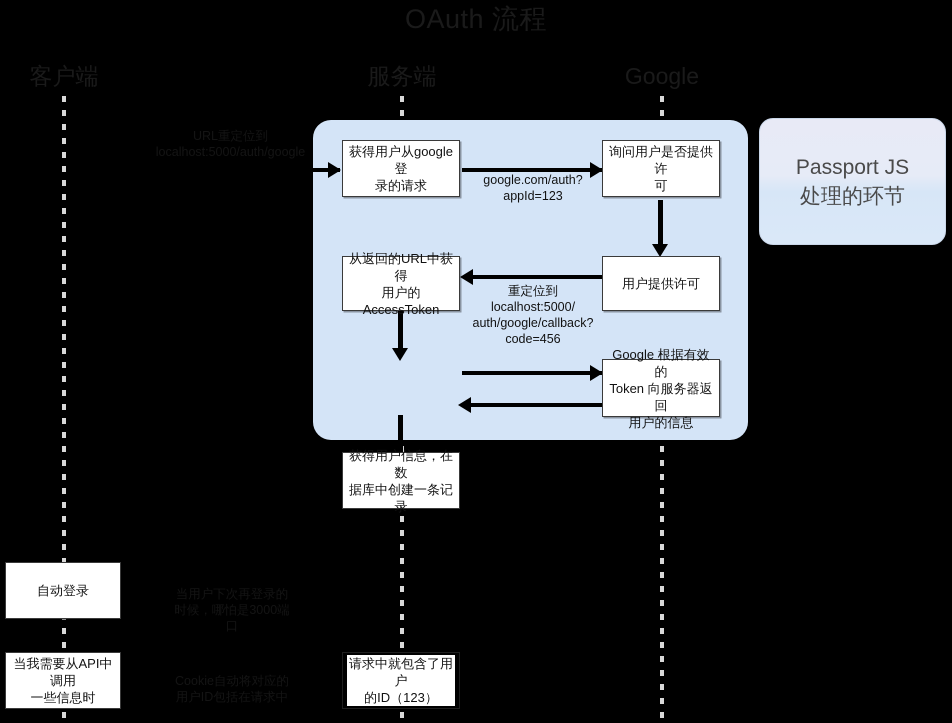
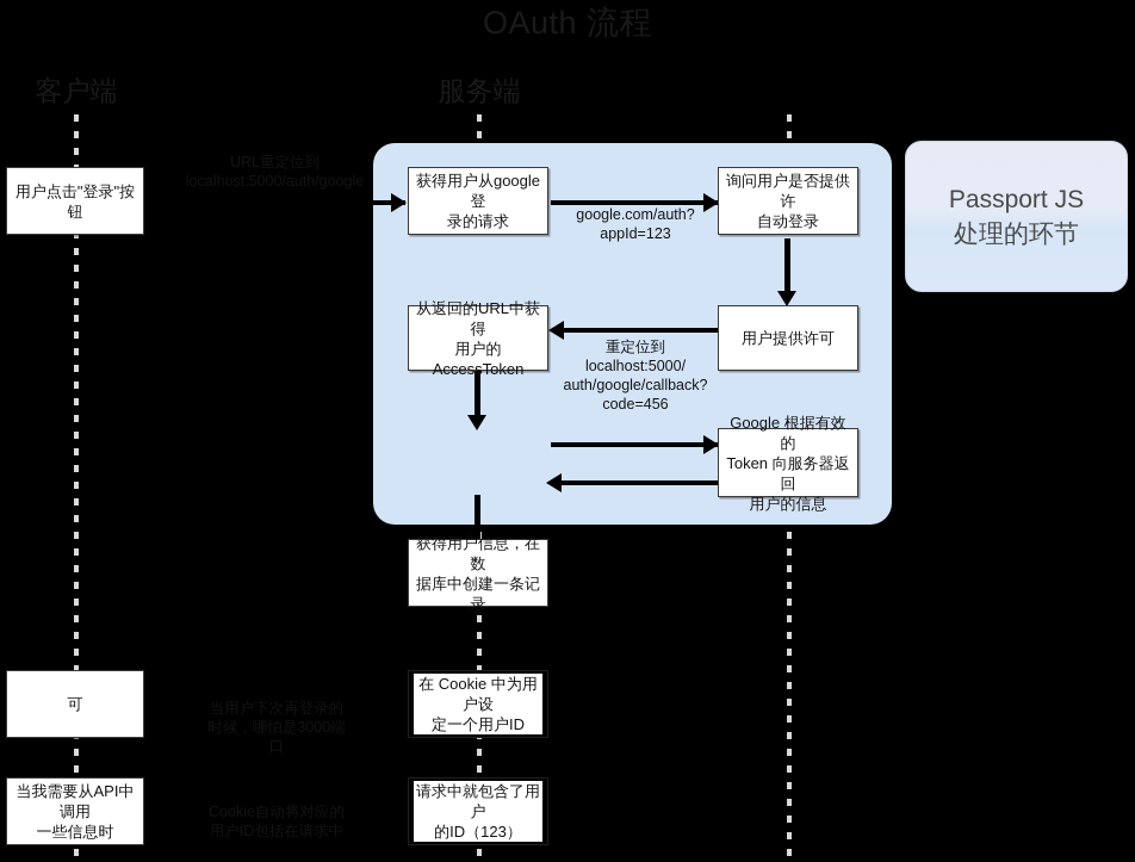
  OAuth 流程
  客户端
  服务端
- Google
  Passport JS
  处理的环节
+ 用户点击"登录"按钮
- 自动登录
+ 可
  当我需要从API中调用
  一些信息时
  获得用户从google登
  录的请求
  从返回的URL中获得
  用户的AccessToken
  获得用户信息，在数
  据库中创建一条记录
+ 在 Cookie 中为用户设
+ 定一个用户ID
  请求中就包含了用户
  的ID（123）
  询问用户是否提供许
- 可
+ 自动登录
  用户提供许可
  Google 根据有效的
  Token 向服务器返回
  用户的信息
  google.com/auth?
  appId=123
  重定位到
  localhost:5000/
  auth/google/callback?
  code=456
